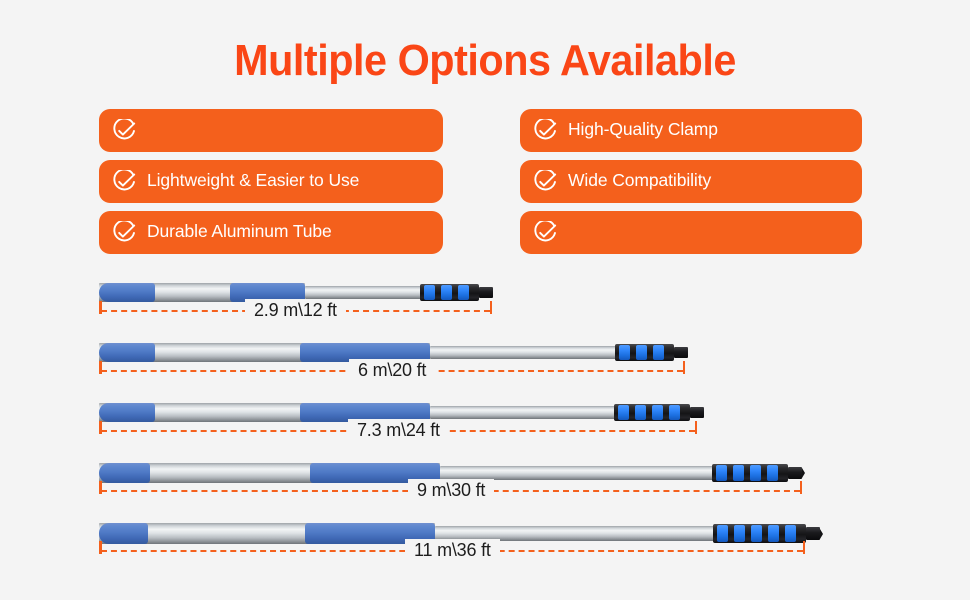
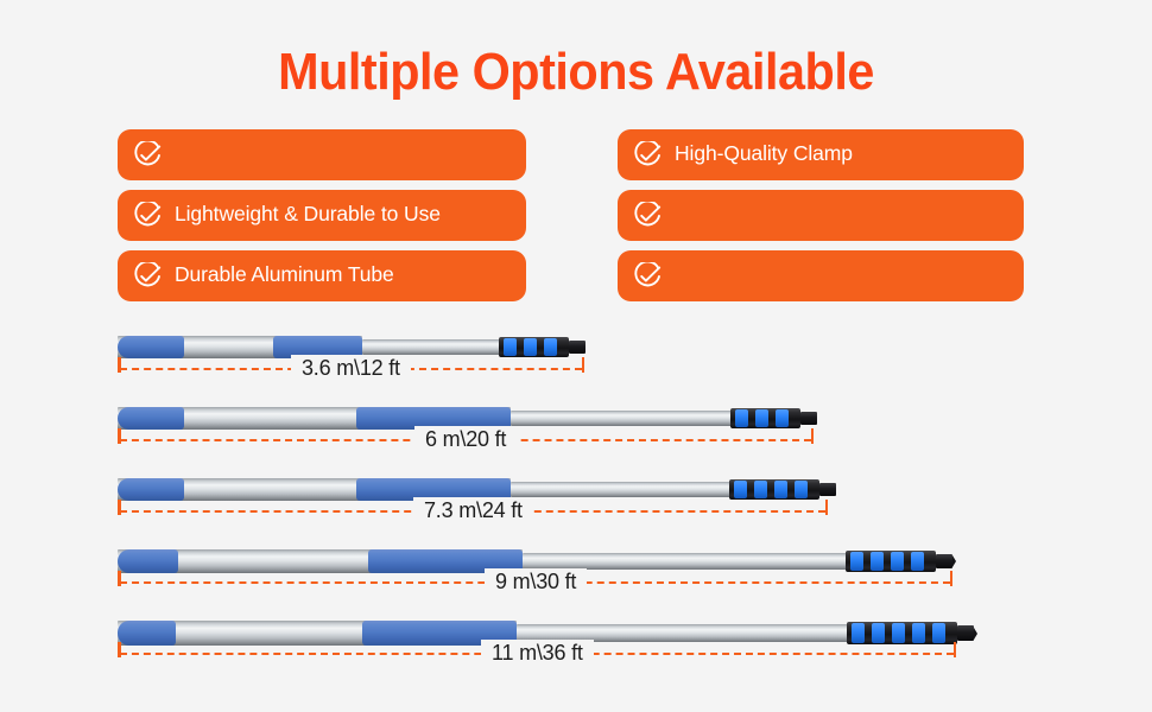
  Multiple Options Available
- Lightweight & Easier to Use
+ Lightweight & Durable to Use
  Durable Aluminum Tube
  High-Quality Clamp
- Wide Compatibility
- 2.9 m\12 ft
+ 3.6 m\12 ft
  6 m\20 ft
  7.3 m\24 ft
  9 m\30 ft
  11 m\36 ft
